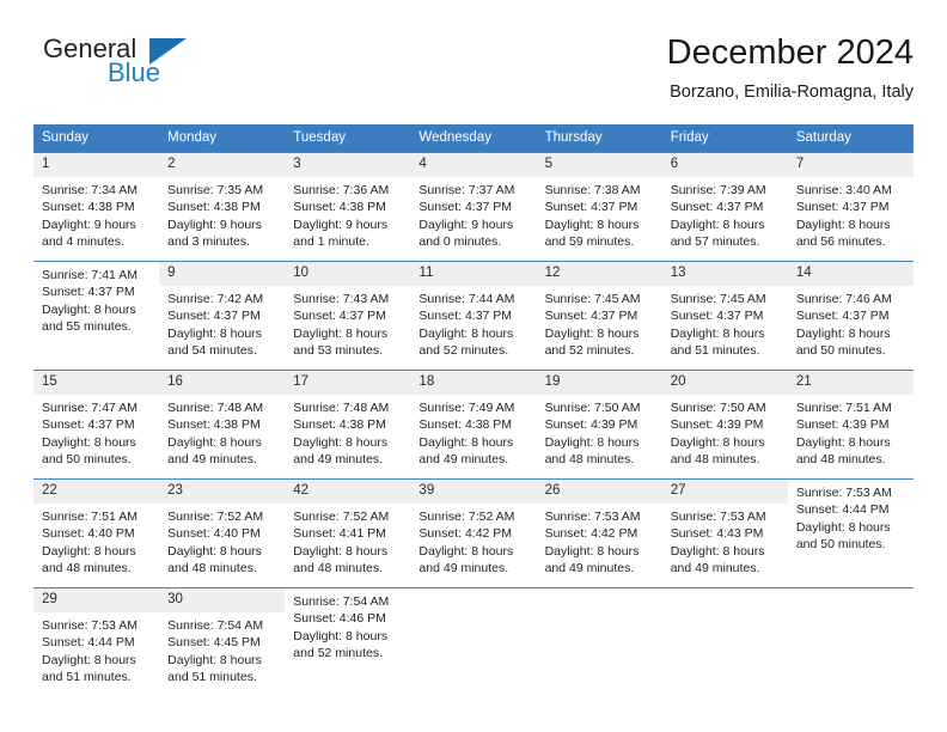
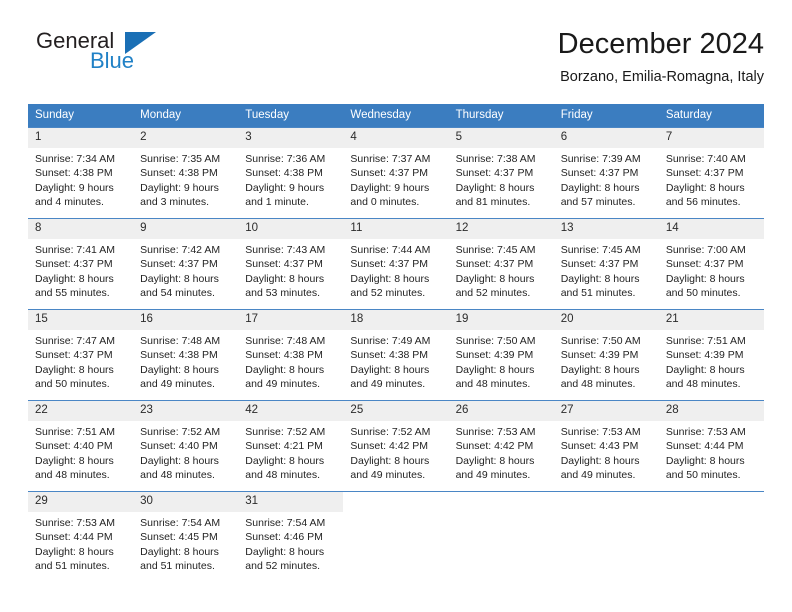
  General
  Blue
  December 2024
  Borzano, Emilia-Romagna, Italy
  Sunday
  Monday
  Tuesday
  Wednesday
  Thursday
  Friday
  Saturday
  1
  Sunrise: 7:34 AM
  Sunset: 4:38 PM
  Daylight: 9 hours
  and 4 minutes.
  2
  Sunrise: 7:35 AM
  Sunset: 4:38 PM
  Daylight: 9 hours
  and 3 minutes.
  3
  Sunrise: 7:36 AM
  Sunset: 4:38 PM
  Daylight: 9 hours
  and 1 minute.
  4
  Sunrise: 7:37 AM
  Sunset: 4:37 PM
  Daylight: 9 hours
  and 0 minutes.
  5
  Sunrise: 7:38 AM
  Sunset: 4:37 PM
  Daylight: 8 hours
- and 59 minutes.
+ and 81 minutes.
  6
  Sunrise: 7:39 AM
  Sunset: 4:37 PM
  Daylight: 8 hours
  and 57 minutes.
  7
- Sunrise: 3:40 AM
+ Sunrise: 7:40 AM
  Sunset: 4:37 PM
  Daylight: 8 hours
  and 56 minutes.
+ 8
  Sunrise: 7:41 AM
  Sunset: 4:37 PM
  Daylight: 8 hours
  and 55 minutes.
  9
  Sunrise: 7:42 AM
  Sunset: 4:37 PM
  Daylight: 8 hours
  and 54 minutes.
  10
  Sunrise: 7:43 AM
  Sunset: 4:37 PM
  Daylight: 8 hours
  and 53 minutes.
  11
  Sunrise: 7:44 AM
  Sunset: 4:37 PM
  Daylight: 8 hours
  and 52 minutes.
  12
  Sunrise: 7:45 AM
  Sunset: 4:37 PM
  Daylight: 8 hours
  and 52 minutes.
  13
  Sunrise: 7:45 AM
  Sunset: 4:37 PM
  Daylight: 8 hours
  and 51 minutes.
  14
- Sunrise: 7:46 AM
+ Sunrise: 7:00 AM
  Sunset: 4:37 PM
  Daylight: 8 hours
  and 50 minutes.
  15
  Sunrise: 7:47 AM
  Sunset: 4:37 PM
  Daylight: 8 hours
  and 50 minutes.
  16
  Sunrise: 7:48 AM
  Sunset: 4:38 PM
  Daylight: 8 hours
  and 49 minutes.
  17
  Sunrise: 7:48 AM
  Sunset: 4:38 PM
  Daylight: 8 hours
  and 49 minutes.
  18
  Sunrise: 7:49 AM
  Sunset: 4:38 PM
  Daylight: 8 hours
  and 49 minutes.
  19
  Sunrise: 7:50 AM
  Sunset: 4:39 PM
  Daylight: 8 hours
  and 48 minutes.
  20
  Sunrise: 7:50 AM
  Sunset: 4:39 PM
  Daylight: 8 hours
  and 48 minutes.
  21
  Sunrise: 7:51 AM
  Sunset: 4:39 PM
  Daylight: 8 hours
  and 48 minutes.
  22
  Sunrise: 7:51 AM
  Sunset: 4:40 PM
  Daylight: 8 hours
  and 48 minutes.
  23
  Sunrise: 7:52 AM
  Sunset: 4:40 PM
  Daylight: 8 hours
  and 48 minutes.
  42
  Sunrise: 7:52 AM
- Sunset: 4:41 PM
+ Sunset: 4:21 PM
  Daylight: 8 hours
  and 48 minutes.
- 39
+ 25
  Sunrise: 7:52 AM
  Sunset: 4:42 PM
  Daylight: 8 hours
  and 49 minutes.
  26
  Sunrise: 7:53 AM
  Sunset: 4:42 PM
  Daylight: 8 hours
  and 49 minutes.
  27
  Sunrise: 7:53 AM
  Sunset: 4:43 PM
  Daylight: 8 hours
  and 49 minutes.
+ 28
  Sunrise: 7:53 AM
  Sunset: 4:44 PM
  Daylight: 8 hours
  and 50 minutes.
  29
  Sunrise: 7:53 AM
  Sunset: 4:44 PM
  Daylight: 8 hours
  and 51 minutes.
  30
  Sunrise: 7:54 AM
  Sunset: 4:45 PM
  Daylight: 8 hours
  and 51 minutes.
+ 31
  Sunrise: 7:54 AM
  Sunset: 4:46 PM
  Daylight: 8 hours
  and 52 minutes.
